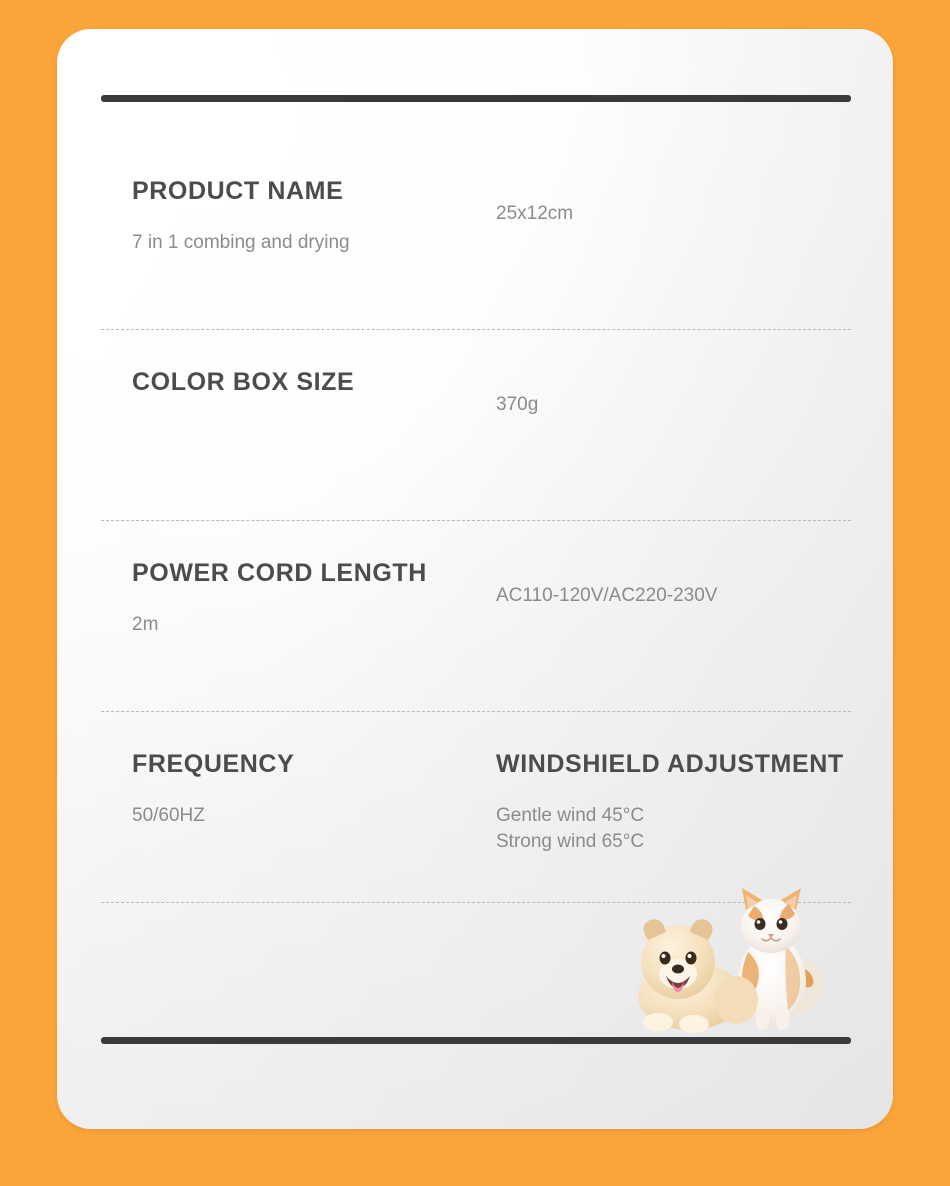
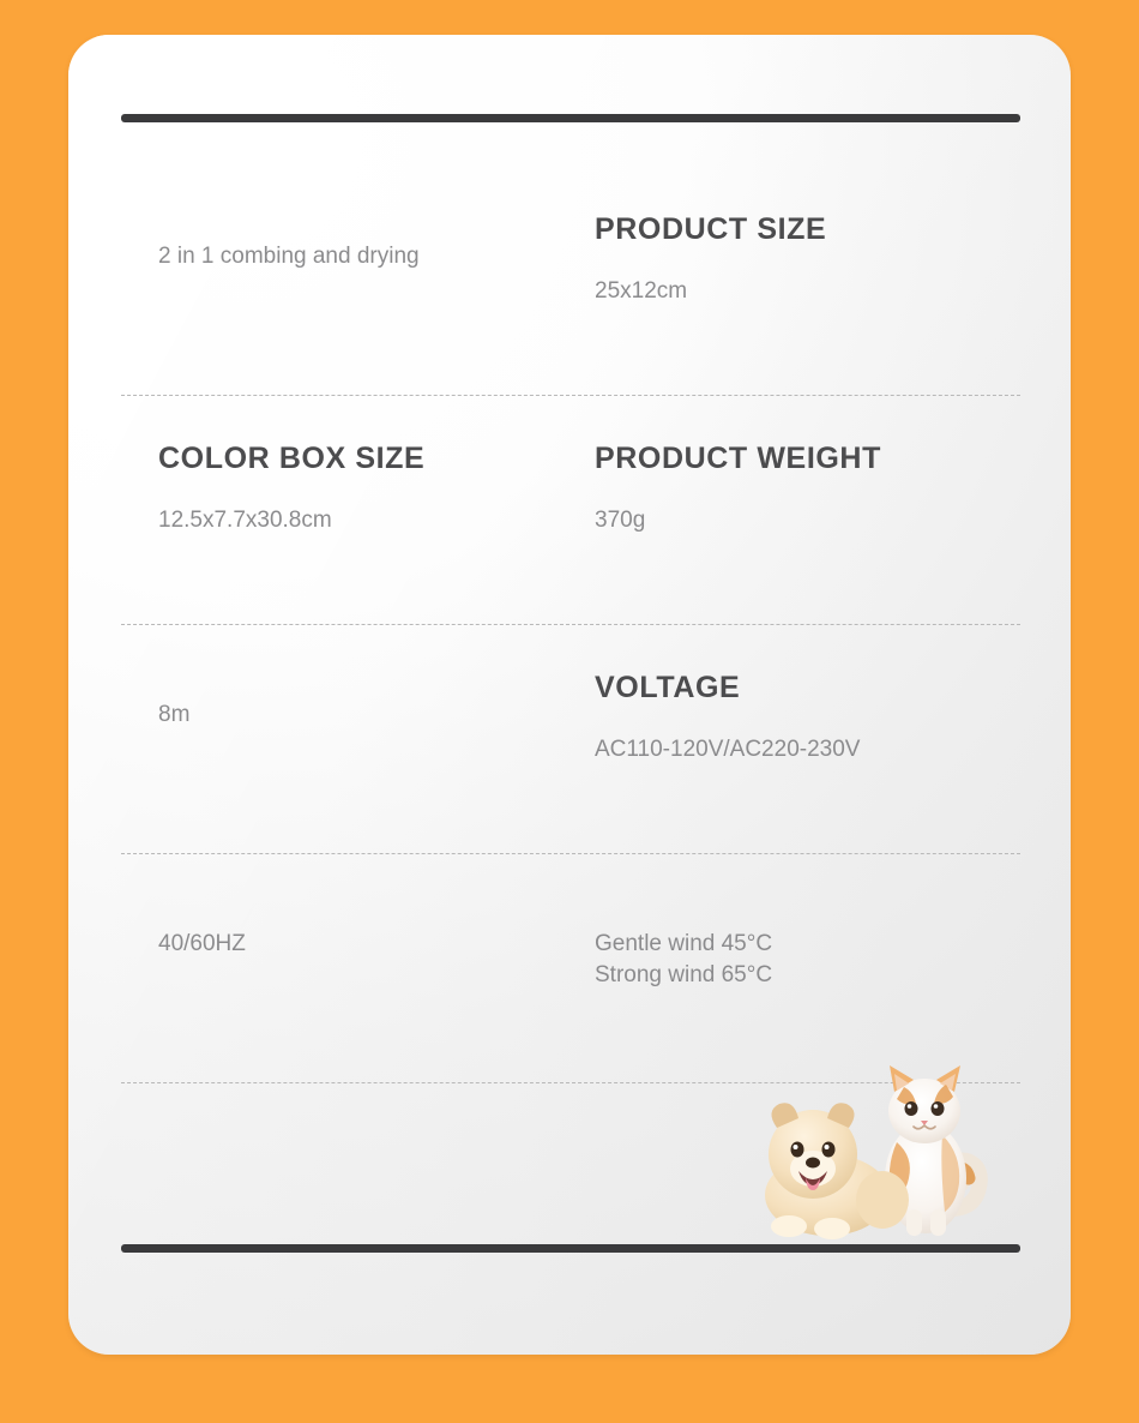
- PRODUCT NAME
- 7 in 1 combing and drying
+ 2 in 1 combing and drying
+ PRODUCT SIZE
  25x12cm
  COLOR BOX SIZE
+ 12.5x7.7x30.8cm
+ PRODUCT WEIGHT
  370g
- POWER CORD LENGTH
- 2m
+ 8m
+ VOLTAGE
  AC110-120V/AC220-230V
- FREQUENCY
- 50/60HZ
+ 40/60HZ
- WINDSHIELD ADJUSTMENT
  Gentle wind 45°C
  Strong wind 65°C
